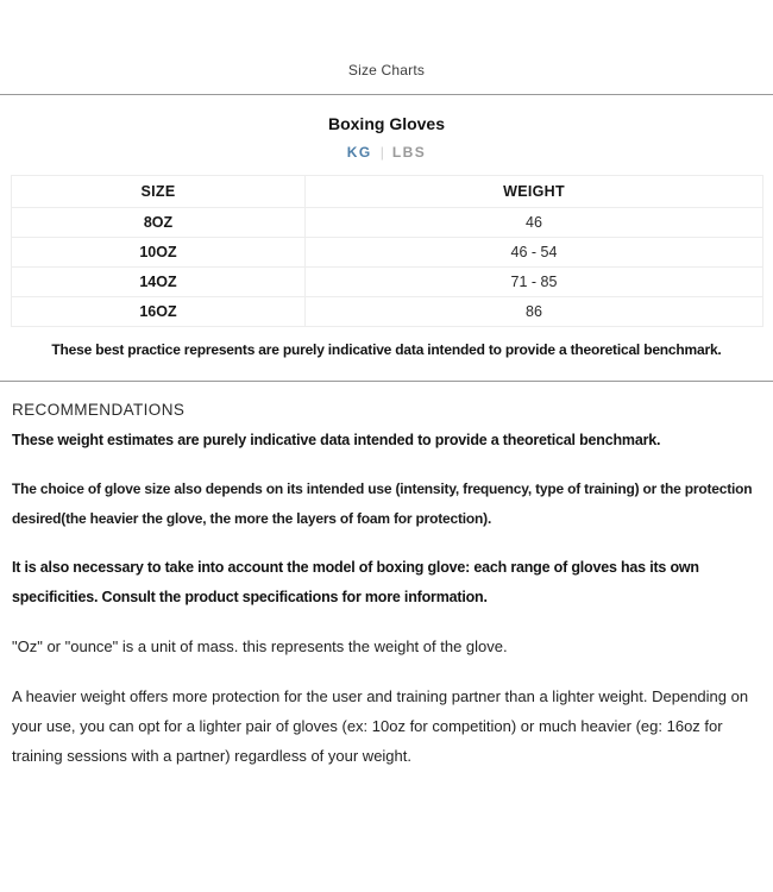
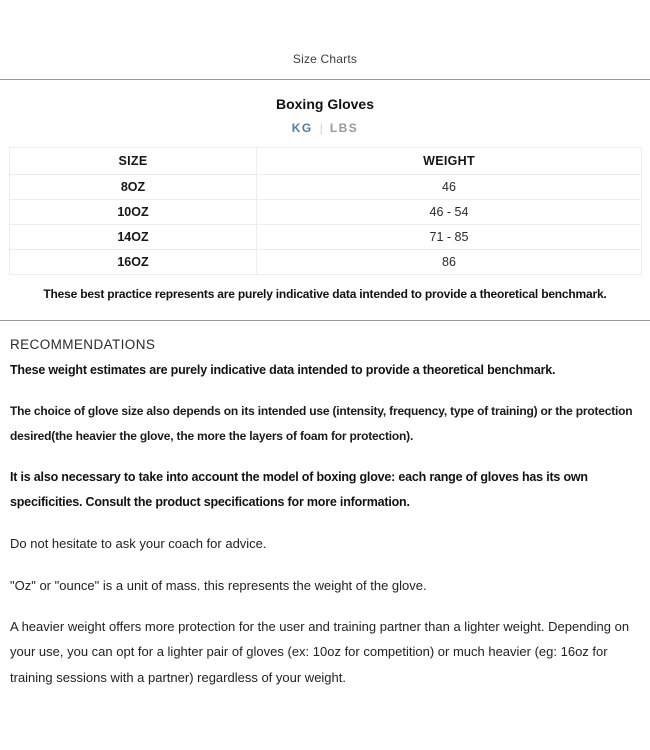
  Size Charts
  Boxing Gloves
  KG | LBS
  SIZE	WEIGHT
  8OZ	46
  10OZ	46 - 54
  14OZ	71 - 85
  16OZ	86
  These best practice represents are purely indicative data intended to provide a theoretical benchmark.
  RECOMMENDATIONS
  These weight estimates are purely indicative data intended to provide a theoretical benchmark.
  The choice of glove size also depends on its intended use (intensity, frequency, type of training) or the protection desired(the heavier the glove, the more the layers of foam for protection).
  It is also necessary to take into account the model of boxing glove: each range of gloves has its own specificities. Consult the product specifications for more information.
+ Do not hesitate to ask your coach for advice.
  "Oz" or "ounce" is a unit of mass. this represents the weight of the glove.
  A heavier weight offers more protection for the user and training partner than a lighter weight. Depending on your use, you can opt for a lighter pair of gloves (ex: 10oz for competition) or much heavier (eg: 16oz for training sessions with a partner) regardless of your weight.
